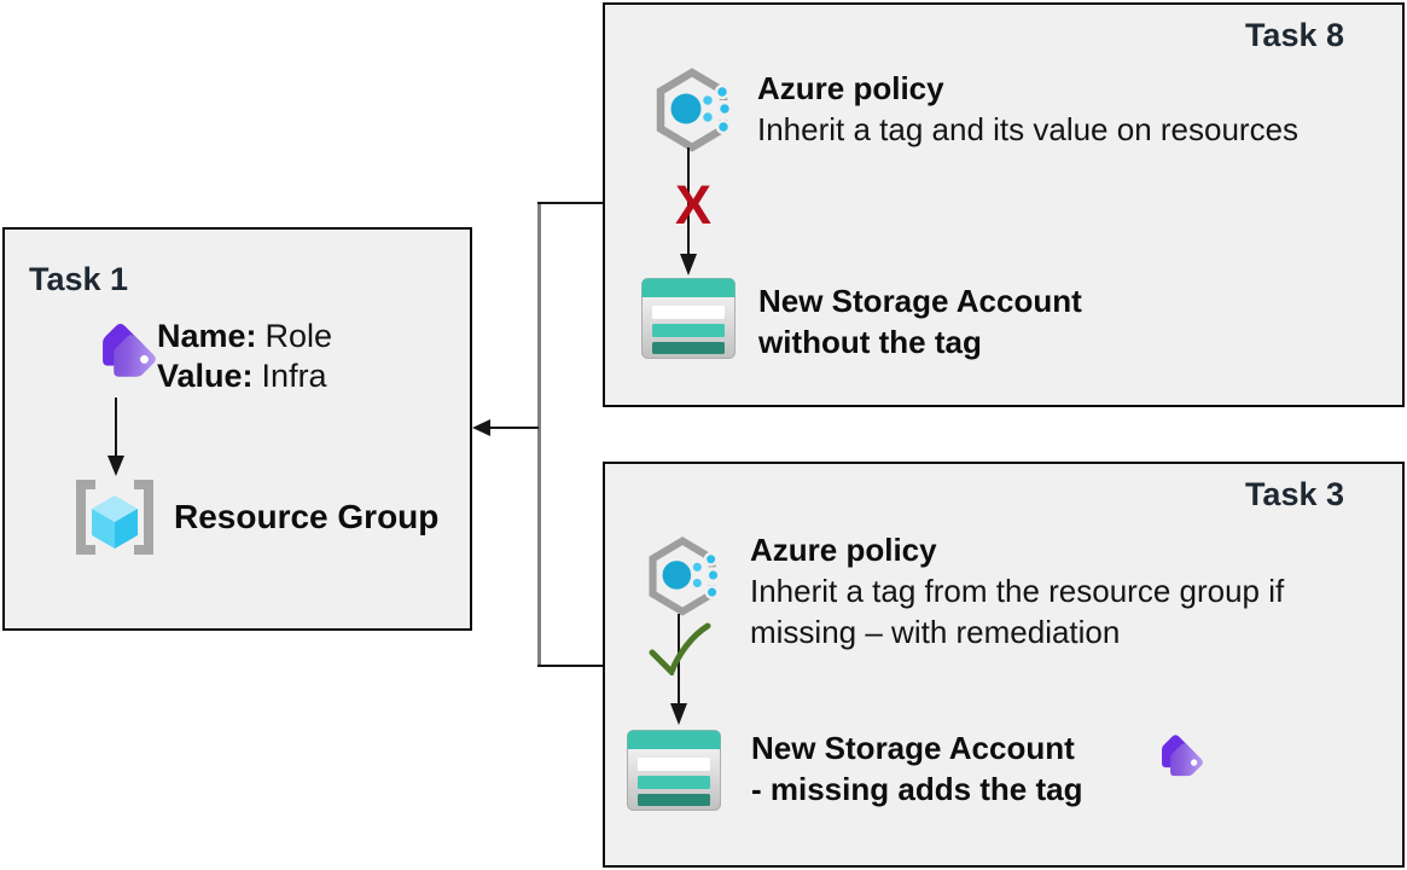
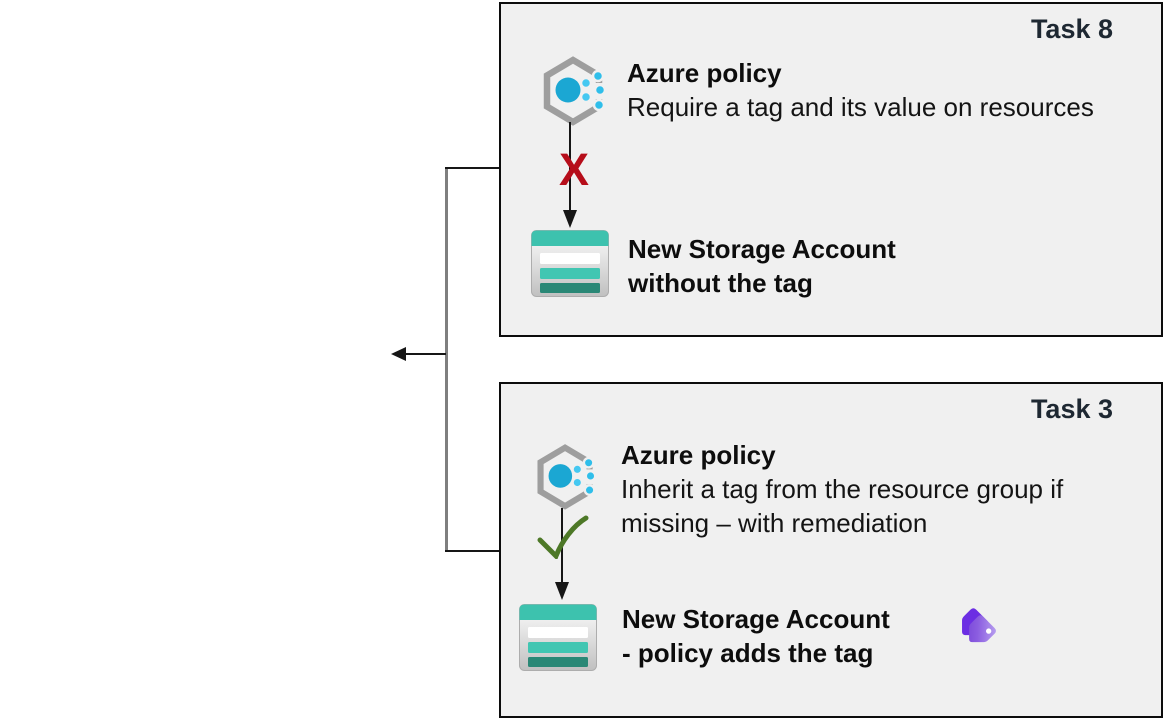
- Task 1
- Name: Role
- Value: Infra
- Resource Group
  Task 8
  Azure policy
- Inherit a tag and its value on resources
+ Require a tag and its value on resources
  X
  New Storage Account
  without the tag
  Task 3
  Azure policy
  Inherit a tag from the resource group if
  missing – with remediation
  New Storage Account
- - missing adds the tag
+ - policy adds the tag
